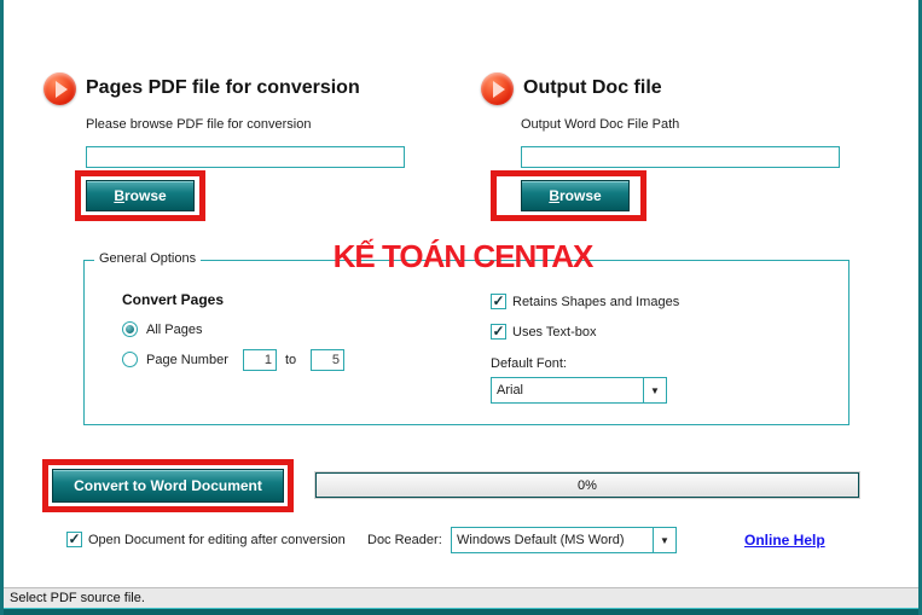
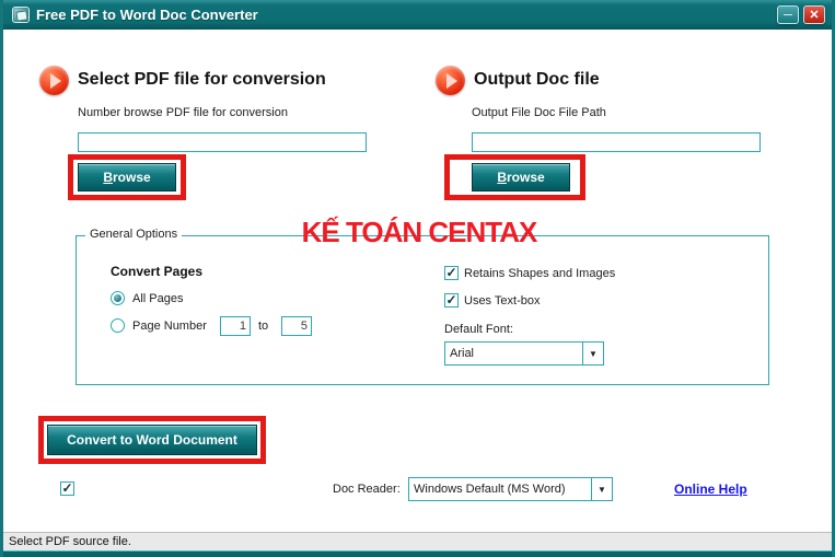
+ Free PDF to Word Doc Converter
+ ─
+ ✕
- Pages PDF file for conversion
+ Select PDF file for conversion
- Please browse PDF file for conversion
+ Number browse PDF file for conversion
  B
  rowse
  Output Doc file
- Output Word Doc File Path
+ Output File Doc File Path
  B
  rowse
  KẾ TOÁN CENTAX
  General Options
  Convert Pages
  All Pages
  Page Number
  1
  to
  5
  ✓
  Retains Shapes and Images
  ✓
  Uses Text-box
  Default Font:
  Arial
  ▼
  Convert to Word Document
- 0%
  ✓
- Open Document for editing after conversion
  Doc Reader:
  Windows Default (MS Word)
  ▼
  Online Help
  Select PDF source file.
